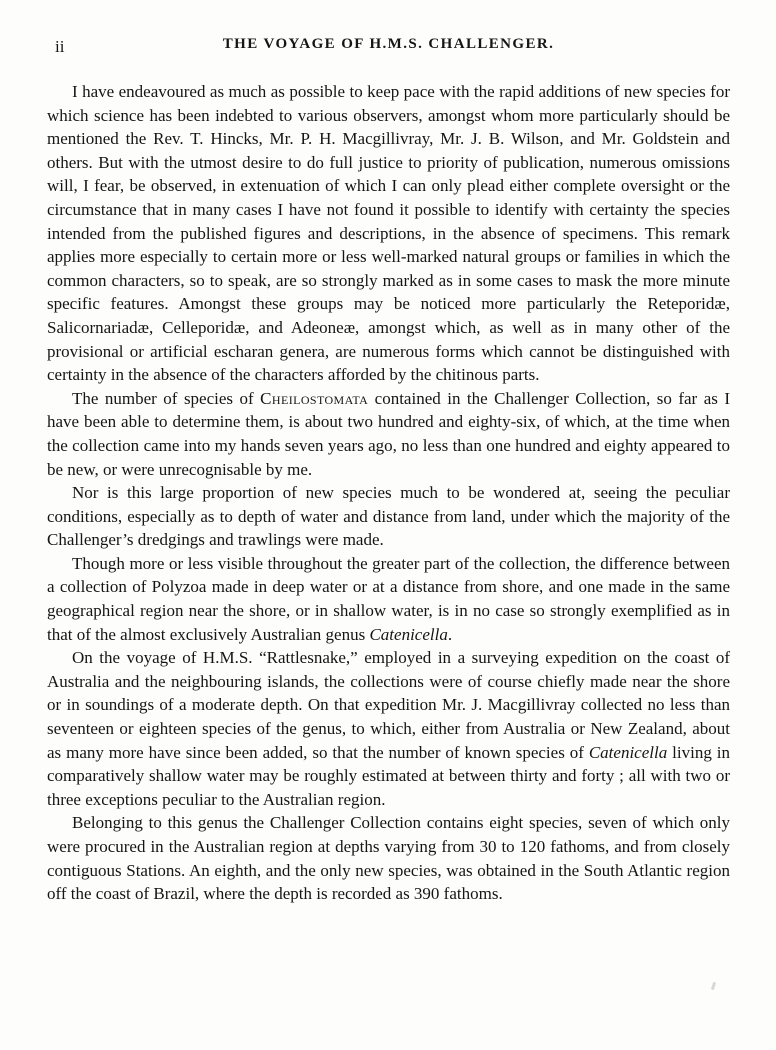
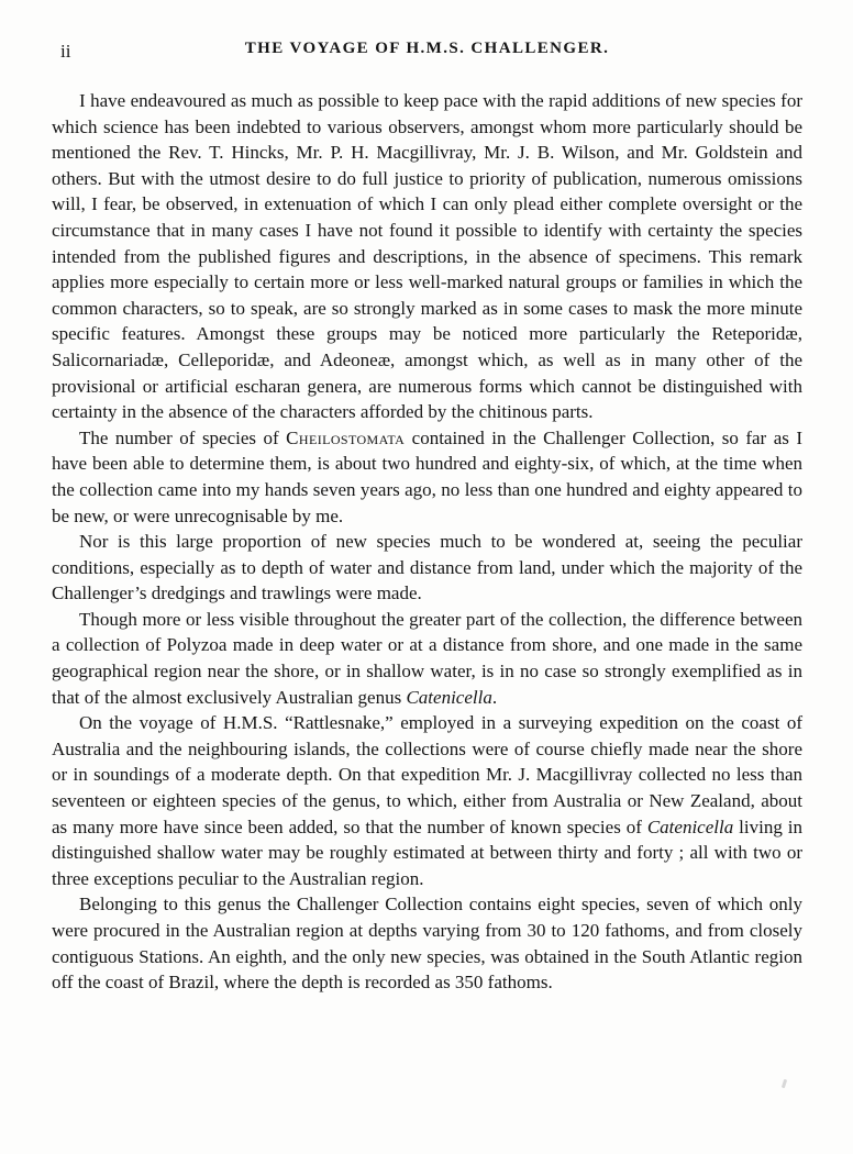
  ii
  THE VOYAGE OF H.M.S. CHALLENGER.
  I have endeavoured as much as possible to keep pace with the rapid additions of new species for which science has been indebted to various observers, amongst whom more particularly should be mentioned the Rev. T. Hincks, Mr. P. H. Macgillivray, Mr. J. B. Wilson, and Mr. Goldstein and others. But with the utmost desire to do full justice to priority of publication, numerous omissions will, I fear, be observed, in extenuation of which I can only plead either complete oversight or the circumstance that in many cases I have not found it possible to identify with certainty the species intended from the published figures and descriptions, in the absence of specimens. This remark applies more especially to certain more or less well-marked natural groups or families in which the common characters, so to speak, are so strongly marked as in some cases to mask the more minute specific features. Amongst these groups may be noticed more particularly the Reteporidæ, Salicornariadæ, Celleporidæ, and Adeoneæ, amongst which, as well as in many other of the provisional or artificial escharan genera, are numerous forms which cannot be distinguished with certainty in the absence of the characters afforded by the chitinous parts.
  The number of species of Cheilostomata contained in the Challenger Collection, so far as I have been able to determine them, is about two hundred and eighty-six, of which, at the time when the collection came into my hands seven years ago, no less than one hundred and eighty appeared to be new, or were unrecognisable by me.
  Nor is this large proportion of new species much to be wondered at, seeing the peculiar conditions, especially as to depth of water and distance from land, under which the majority of the Challenger’s dredgings and trawlings were made.
  Though more or less visible throughout the greater part of the collection, the difference between a collection of Polyzoa made in deep water or at a distance from shore, and one made in the same geographical region near the shore, or in shallow water, is in no case so strongly exemplified as in that of the almost exclusively Australian genus Catenicella.
- On the voyage of H.M.S. “Rattlesnake,” employed in a surveying expedition on the coast of Australia and the neighbouring islands, the collections were of course chiefly made near the shore or in soundings of a moderate depth. On that expedition Mr. J. Macgillivray collected no less than seventeen or eighteen species of the genus, to which, either from Australia or New Zealand, about as many more have since been added, so that the number of known species of Catenicella living in comparatively shallow water may be roughly estimated at between thirty and forty ; all with two or three exceptions peculiar to the Australian region.
+ On the voyage of H.M.S. “Rattlesnake,” employed in a surveying expedition on the coast of Australia and the neighbouring islands, the collections were of course chiefly made near the shore or in soundings of a moderate depth. On that expedition Mr. J. Macgillivray collected no less than seventeen or eighteen species of the genus, to which, either from Australia or New Zealand, about as many more have since been added, so that the number of known species of Catenicella living in distinguished shallow water may be roughly estimated at between thirty and forty ; all with two or three exceptions peculiar to the Australian region.
- Belonging to this genus the Challenger Collection contains eight species, seven of which only were procured in the Australian region at depths varying from 30 to 120 fathoms, and from closely contiguous Stations. An eighth, and the only new species, was obtained in the South Atlantic region off the coast of Brazil, where the depth is recorded as 390 fathoms.
+ Belonging to this genus the Challenger Collection contains eight species, seven of which only were procured in the Australian region at depths varying from 30 to 120 fathoms, and from closely contiguous Stations. An eighth, and the only new species, was obtained in the South Atlantic region off the coast of Brazil, where the depth is recorded as 350 fathoms.
